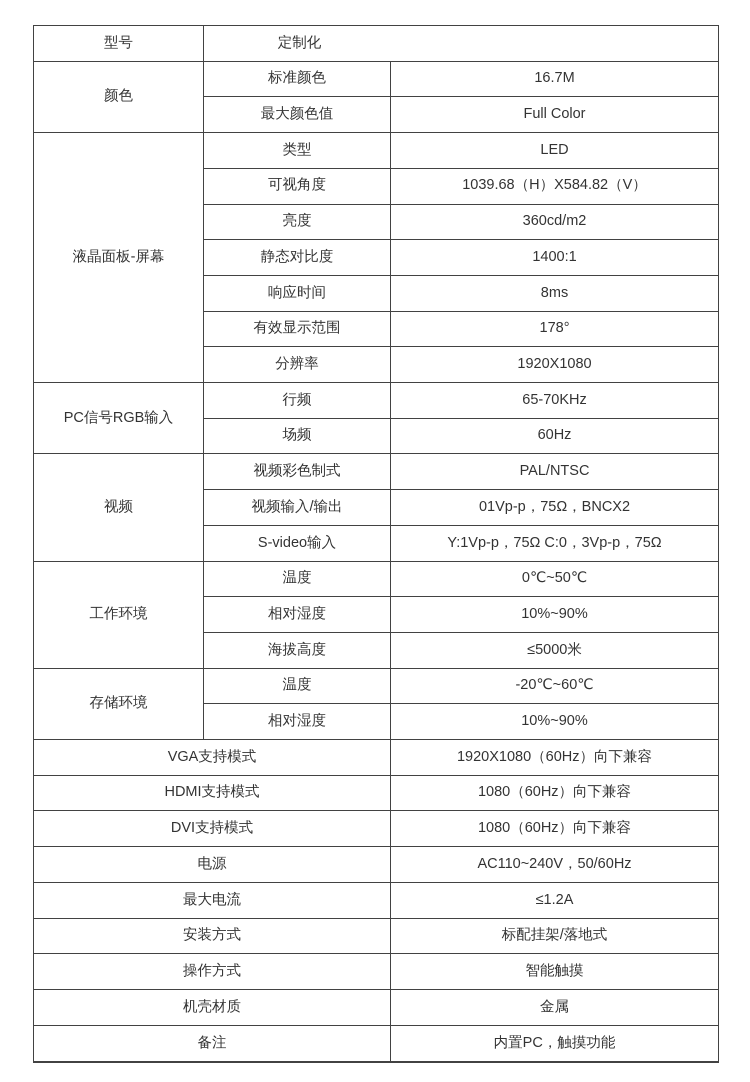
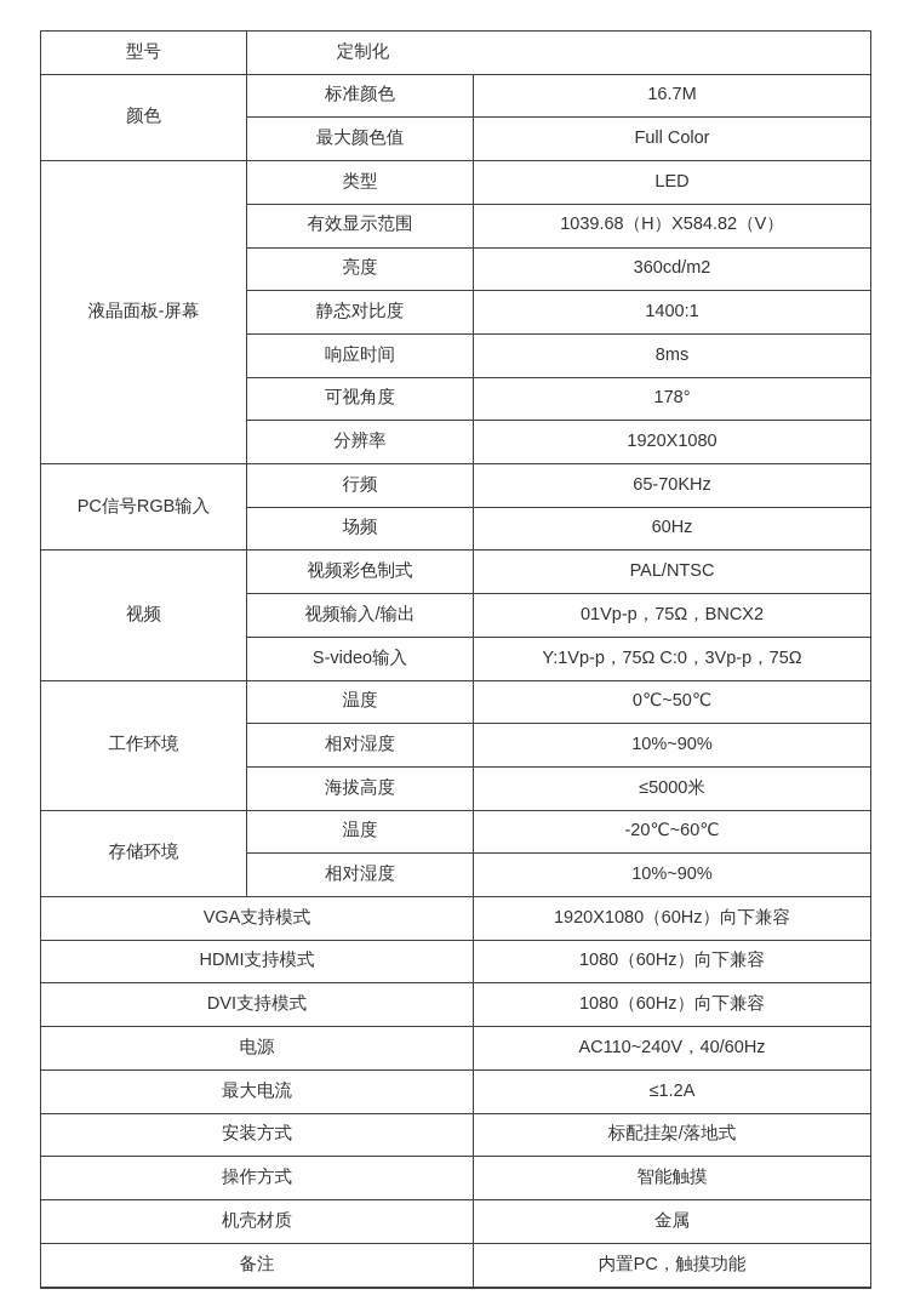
  型号	定制化
  颜色	标准颜色	16.7M
  最大颜色值	Full Color
  液晶面板-屏幕	类型	LED
- 可视角度	1039.68（H）X584.82（V）
+ 有效显示范围	1039.68（H）X584.82（V）
  亮度	360cd/m2
  静态对比度	1400:1
  响应时间	8ms
- 有效显示范围	178°
+ 可视角度	178°
  分辨率	1920X1080
  PC信号RGB输入	行频	65-70KHz
  场频	60Hz
  视频	视频彩色制式	PAL/NTSC
  视频输入/输出	01Vp-p，75Ω，BNCX2
  S-video输入	Y:1Vp-p，75Ω C:0，3Vp-p，75Ω
  工作环境	温度	0℃~50℃
  相对湿度	10%~90%
  海拔高度	≤5000米
  存储环境	温度	-20℃~60℃
  相对湿度	10%~90%
  VGA支持模式	1920X1080（60Hz）向下兼容
  HDMI支持模式	1080（60Hz）向下兼容
  DVI支持模式	1080（60Hz）向下兼容
- 电源	AC110~240V，50/60Hz
+ 电源	AC110~240V，40/60Hz
  最大电流	≤1.2A
  安装方式	标配挂架/落地式
  操作方式	智能触摸
  机壳材质	金属
  备注	内置PC，触摸功能
